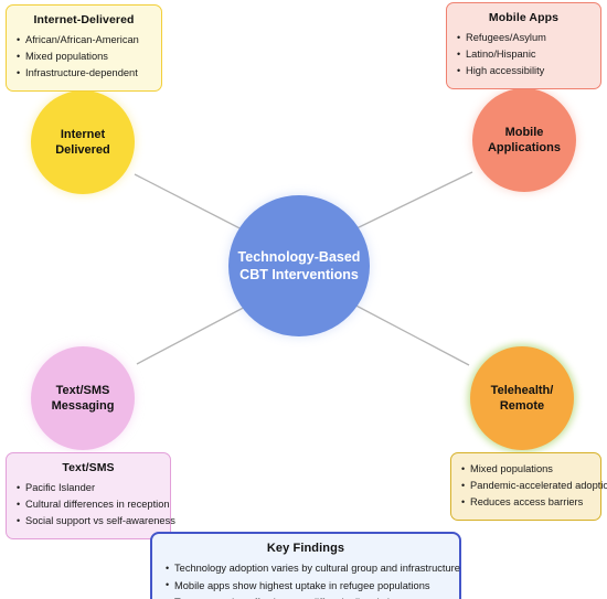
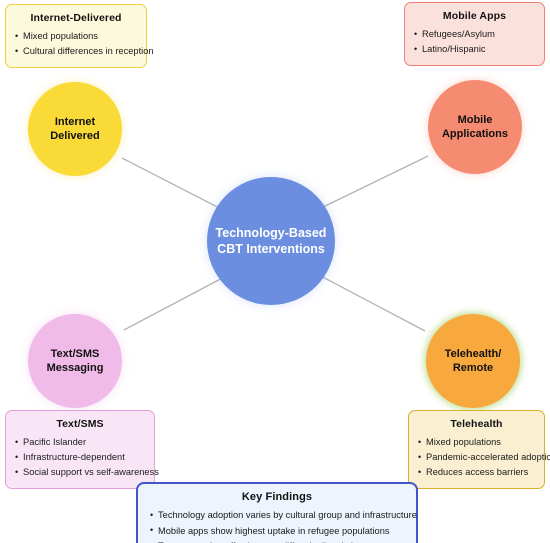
  Technology-Based
  CBT Interventions
  Internet
  Delivered
  Mobile
  Applications
  Text/SMS
  Messaging
  Telehealth/
  Remote
  Internet-Delivered
- African/African-American
  Mixed populations
- Infrastructure-dependent
+ Cultural differences in reception
  Mobile Apps
  Refugees/Asylum
  Latino/Hispanic
- High accessibility
  Text/SMS
  Pacific Islander
- Cultural differences in reception
+ Infrastructure-dependent
  Social support vs self-awareness
+ Telehealth
  Mixed populations
  Pandemic-accelerated adoptio
  Reduces access barriers
  Key Findings
  Technology adoption varies by cultural group and infrastructure
  Mobile apps show highest uptake in refugee populations
